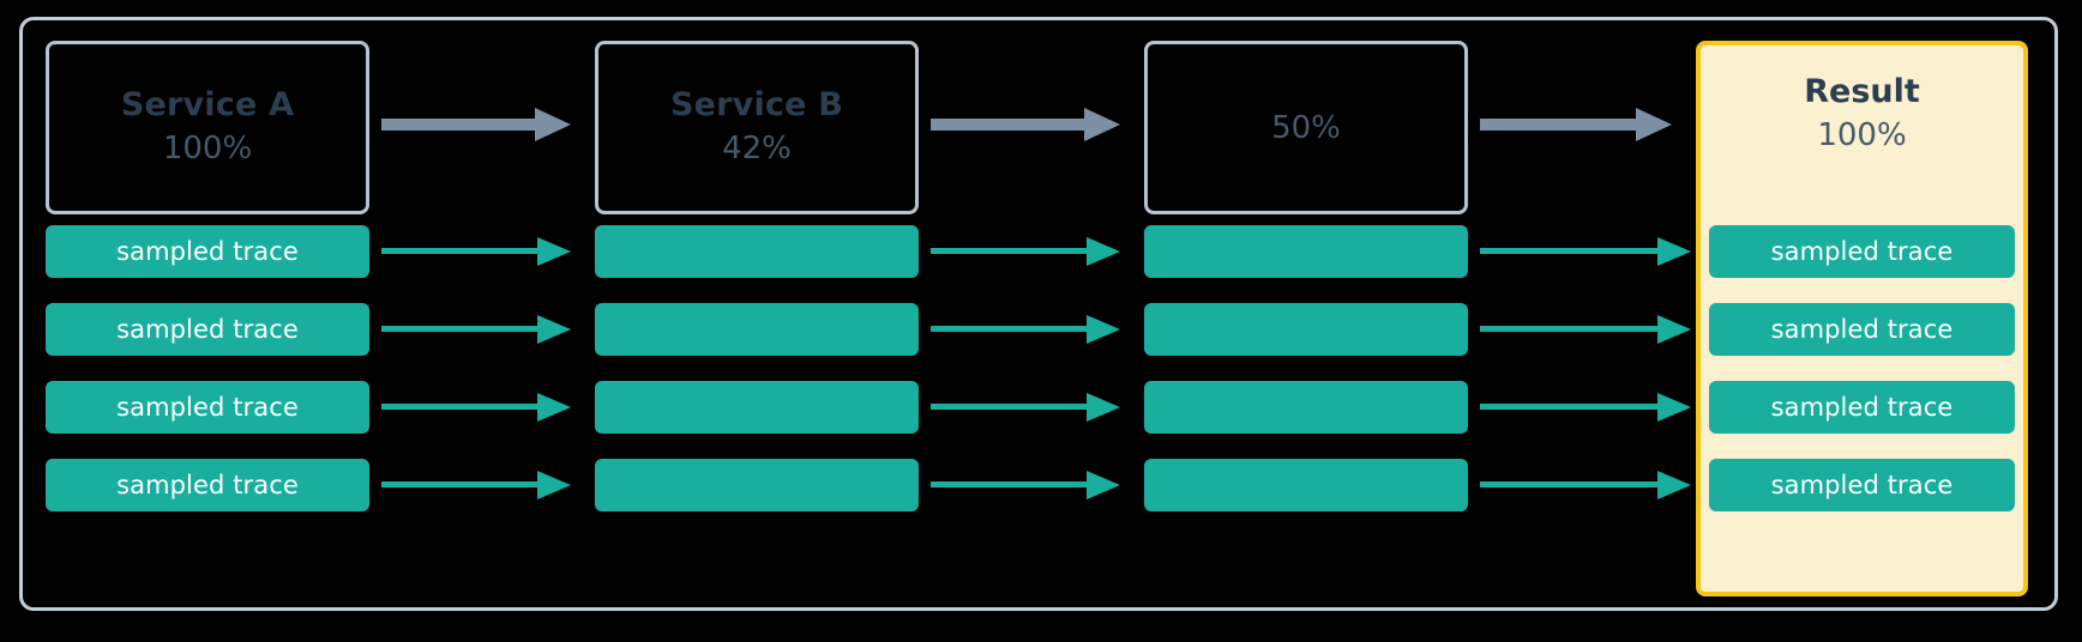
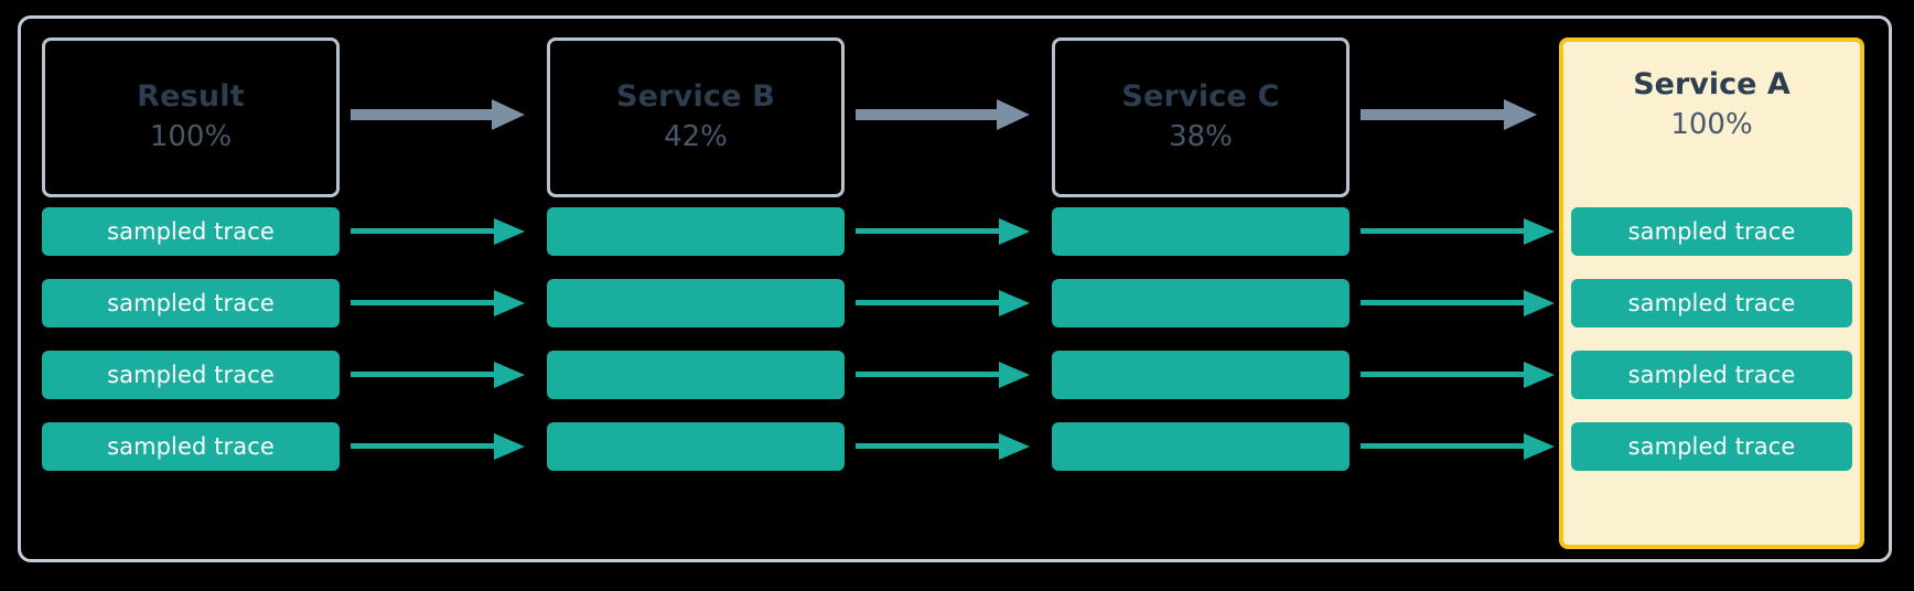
- Result
+ Service A
  100%
- Service A
+ Result
  100%
  Service B
  42%
+ Service C
- 50%
+ 38%
  sampled trace
  sampled trace
  sampled trace
  sampled trace
  sampled trace
  sampled trace
  sampled trace
  sampled trace
